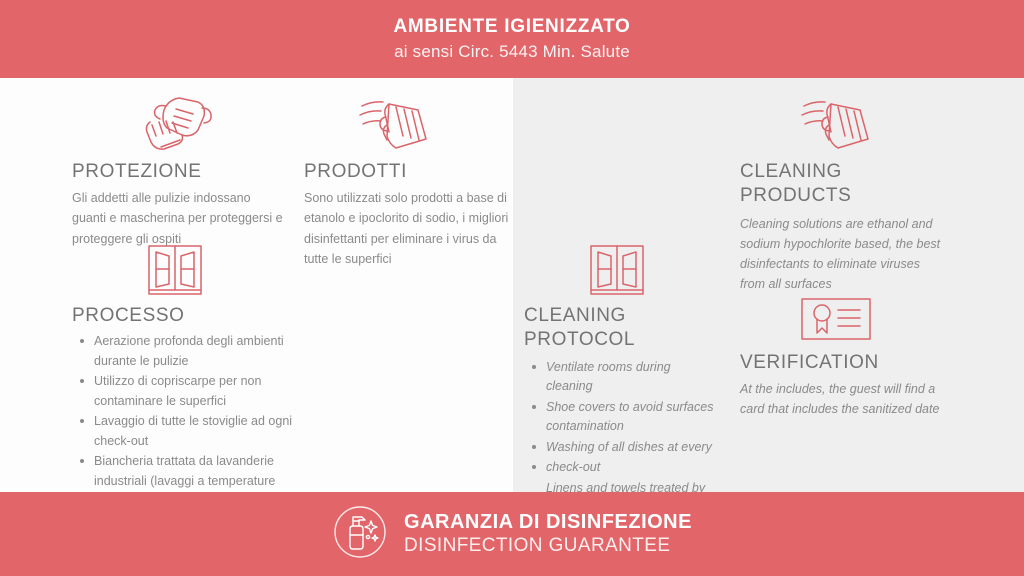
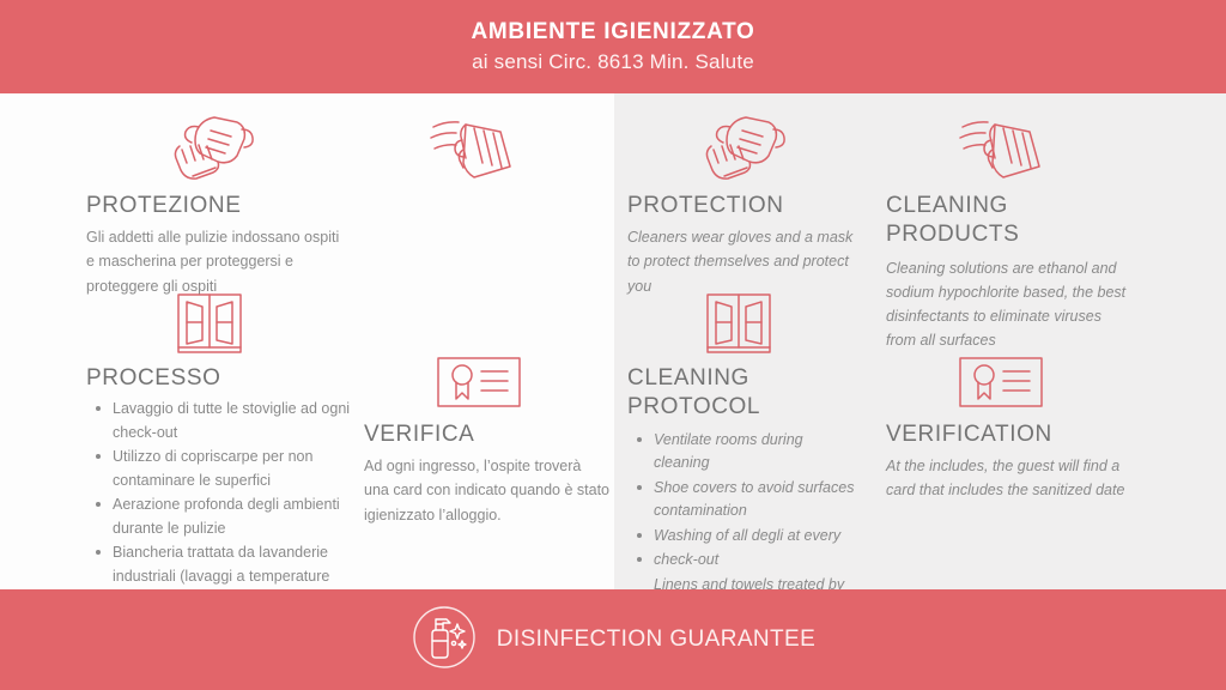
  AMBIENTE IGIENIZZATO
- ai sensi Circ. 5443 Min. Salute
+ ai sensi Circ. 8613 Min. Salute
  PROTEZIONE
- Gli addetti alle pulizie indossano guanti e mascherina per proteggersi e proteggere gli ospiti
+ Gli addetti alle pulizie indossano ospiti e mascherina per proteggersi e proteggere gli ospiti
- PRODOTTI
- Sono utilizzati solo prodotti a base di etanolo e ipoclorito di sodio, i migliori disinfettanti per eliminare i virus da tutte le superfici
  PROCESSO
- Aerazione profonda degli ambienti durante le pulizie
+ Lavaggio di tutte le stoviglie ad ogni check-out
  Utilizzo di copriscarpe per non contaminare le superfici
- Lavaggio di tutte le stoviglie ad ogni check-out
+ Aerazione profonda degli ambienti durante le pulizie
  Biancheria trattata da lavanderie industriali (lavaggi a temperature
+ VERIFICA
+ Ad ogni ingresso, l’ospite troverà una card con indicato quando è stato igienizzato l’alloggio.
+ PROTECTION
+ Cleaners wear gloves and a mask to protect themselves and protect you
  CLEANING
  PRODUCTS
  Cleaning solutions are ethanol and sodium hypochlorite based, the best disinfectants to eliminate viruses from all surfaces
  CLEANING
  PROTOCOL
  Ventilate rooms during cleaning
  Shoe covers to avoid surfaces contamination
- Washing of all dishes at every
+ Washing of all degli at every
  check-out
  VERIFICATION
  At the includes, the guest will find a card that includes the sanitized date
- GARANZIA DI DISINFEZIONE
  DISINFECTION GUARANTEE
